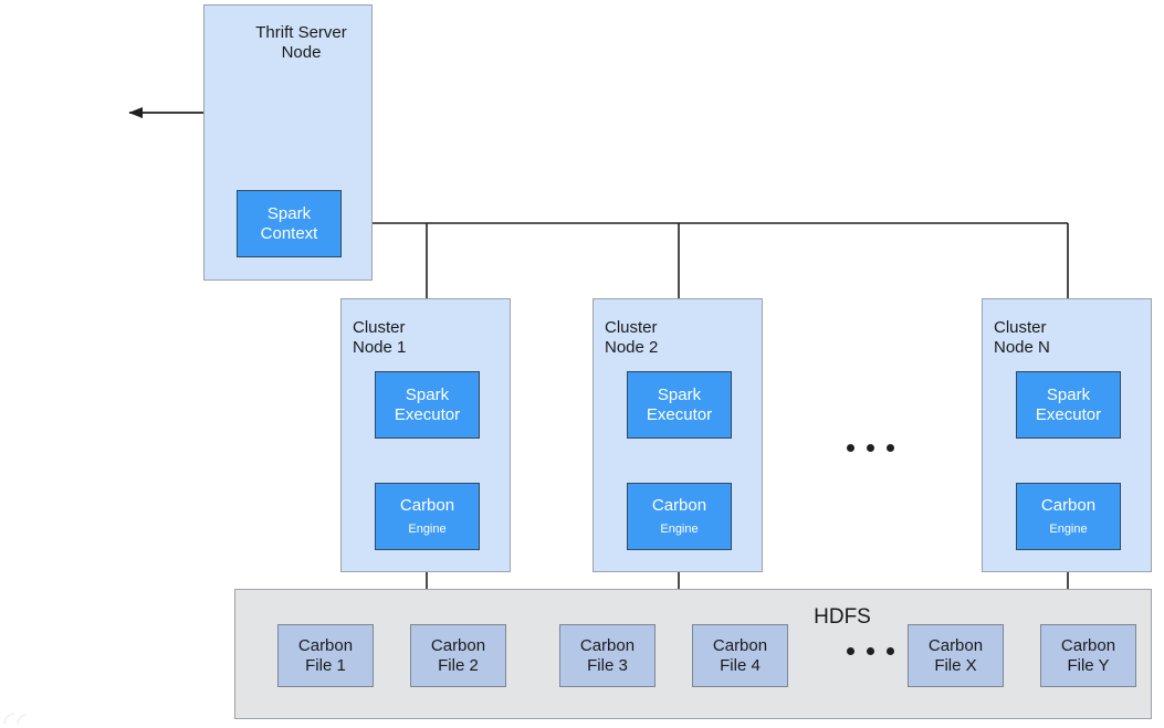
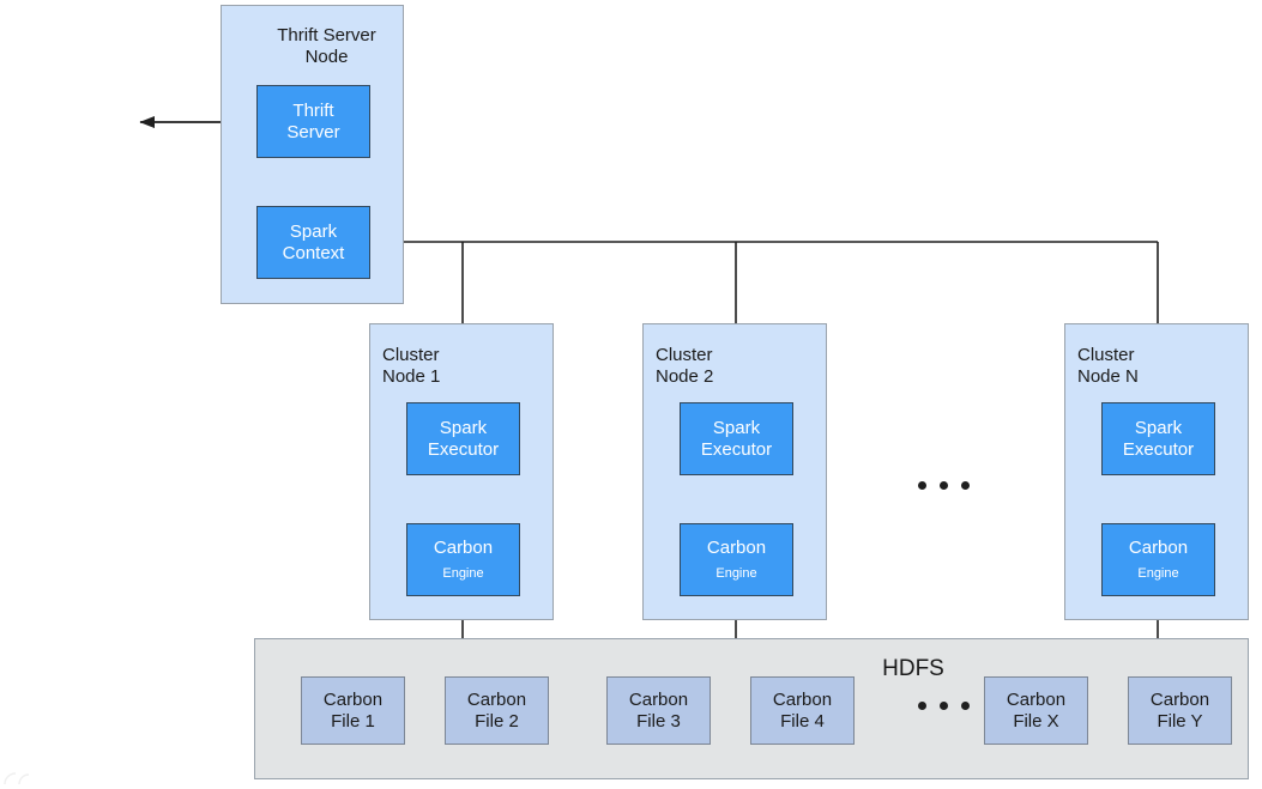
  Thrift Server
  Node
+ Thrift
+ Server
  Spark
  Context
  Cluster
  Node 1
  Spark
  Executor
  Carbon
  Engine
  Cluster
  Node 2
  Spark
  Executor
  Carbon
  Engine
  Cluster
  Node N
  Spark
  Executor
  Carbon
  Engine
  HDFS
  Carbon
  File 1
  Carbon
  File 2
  Carbon
  File 3
  Carbon
  File 4
  Carbon
  File X
  Carbon
  File Y
